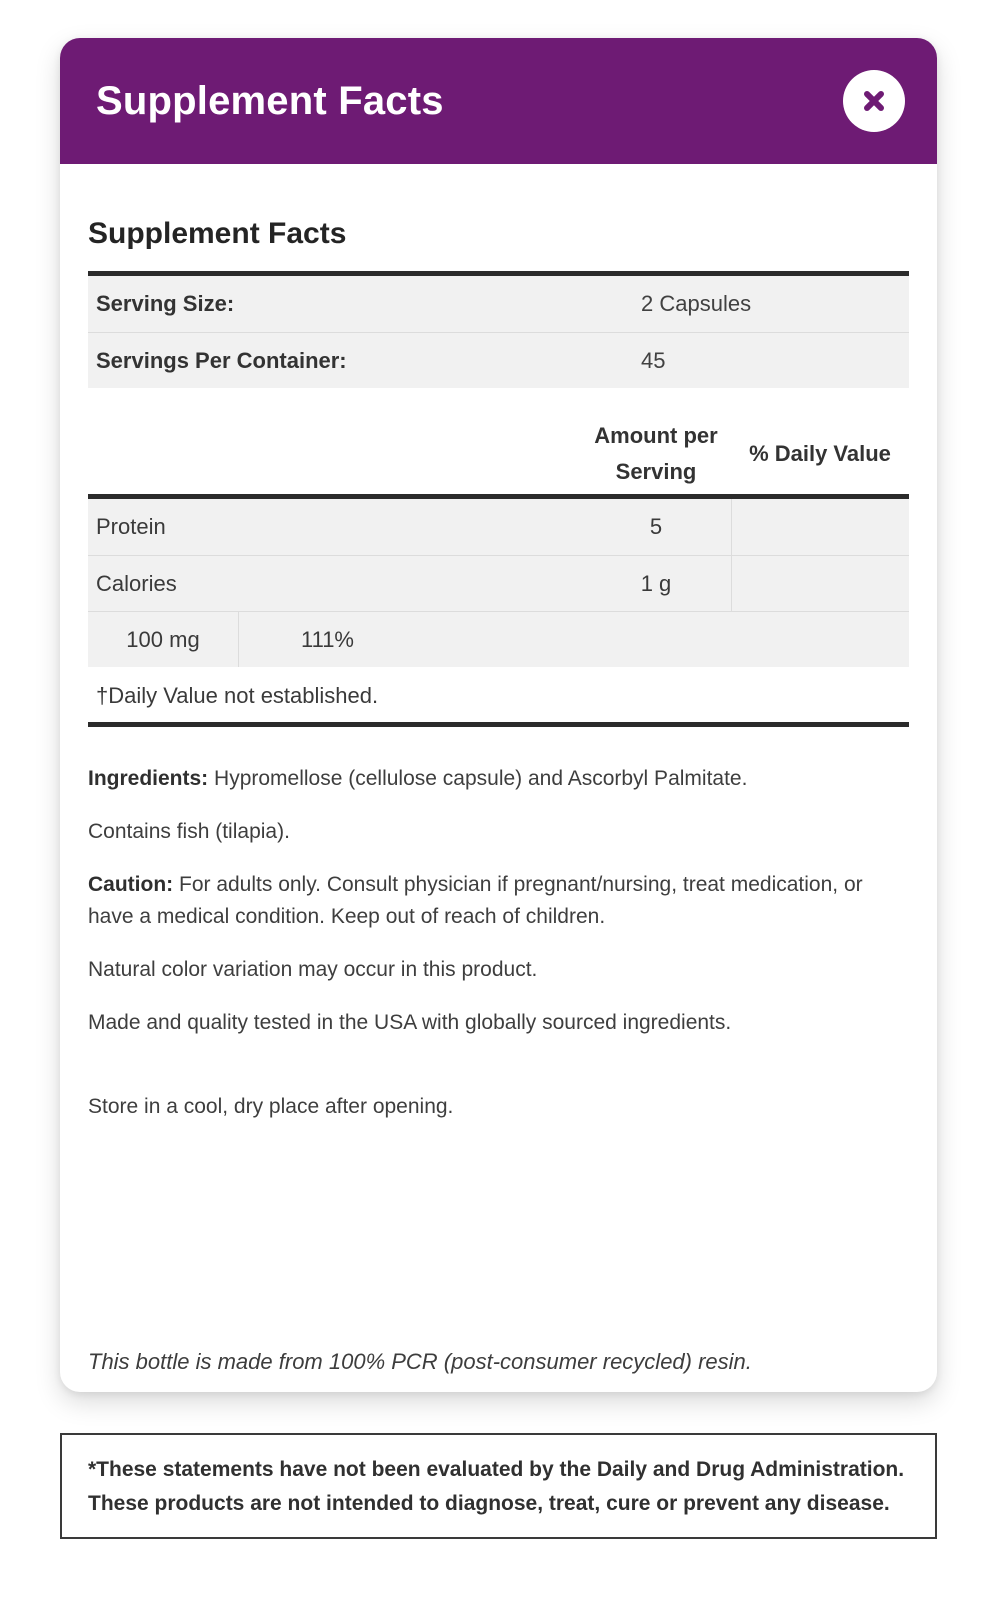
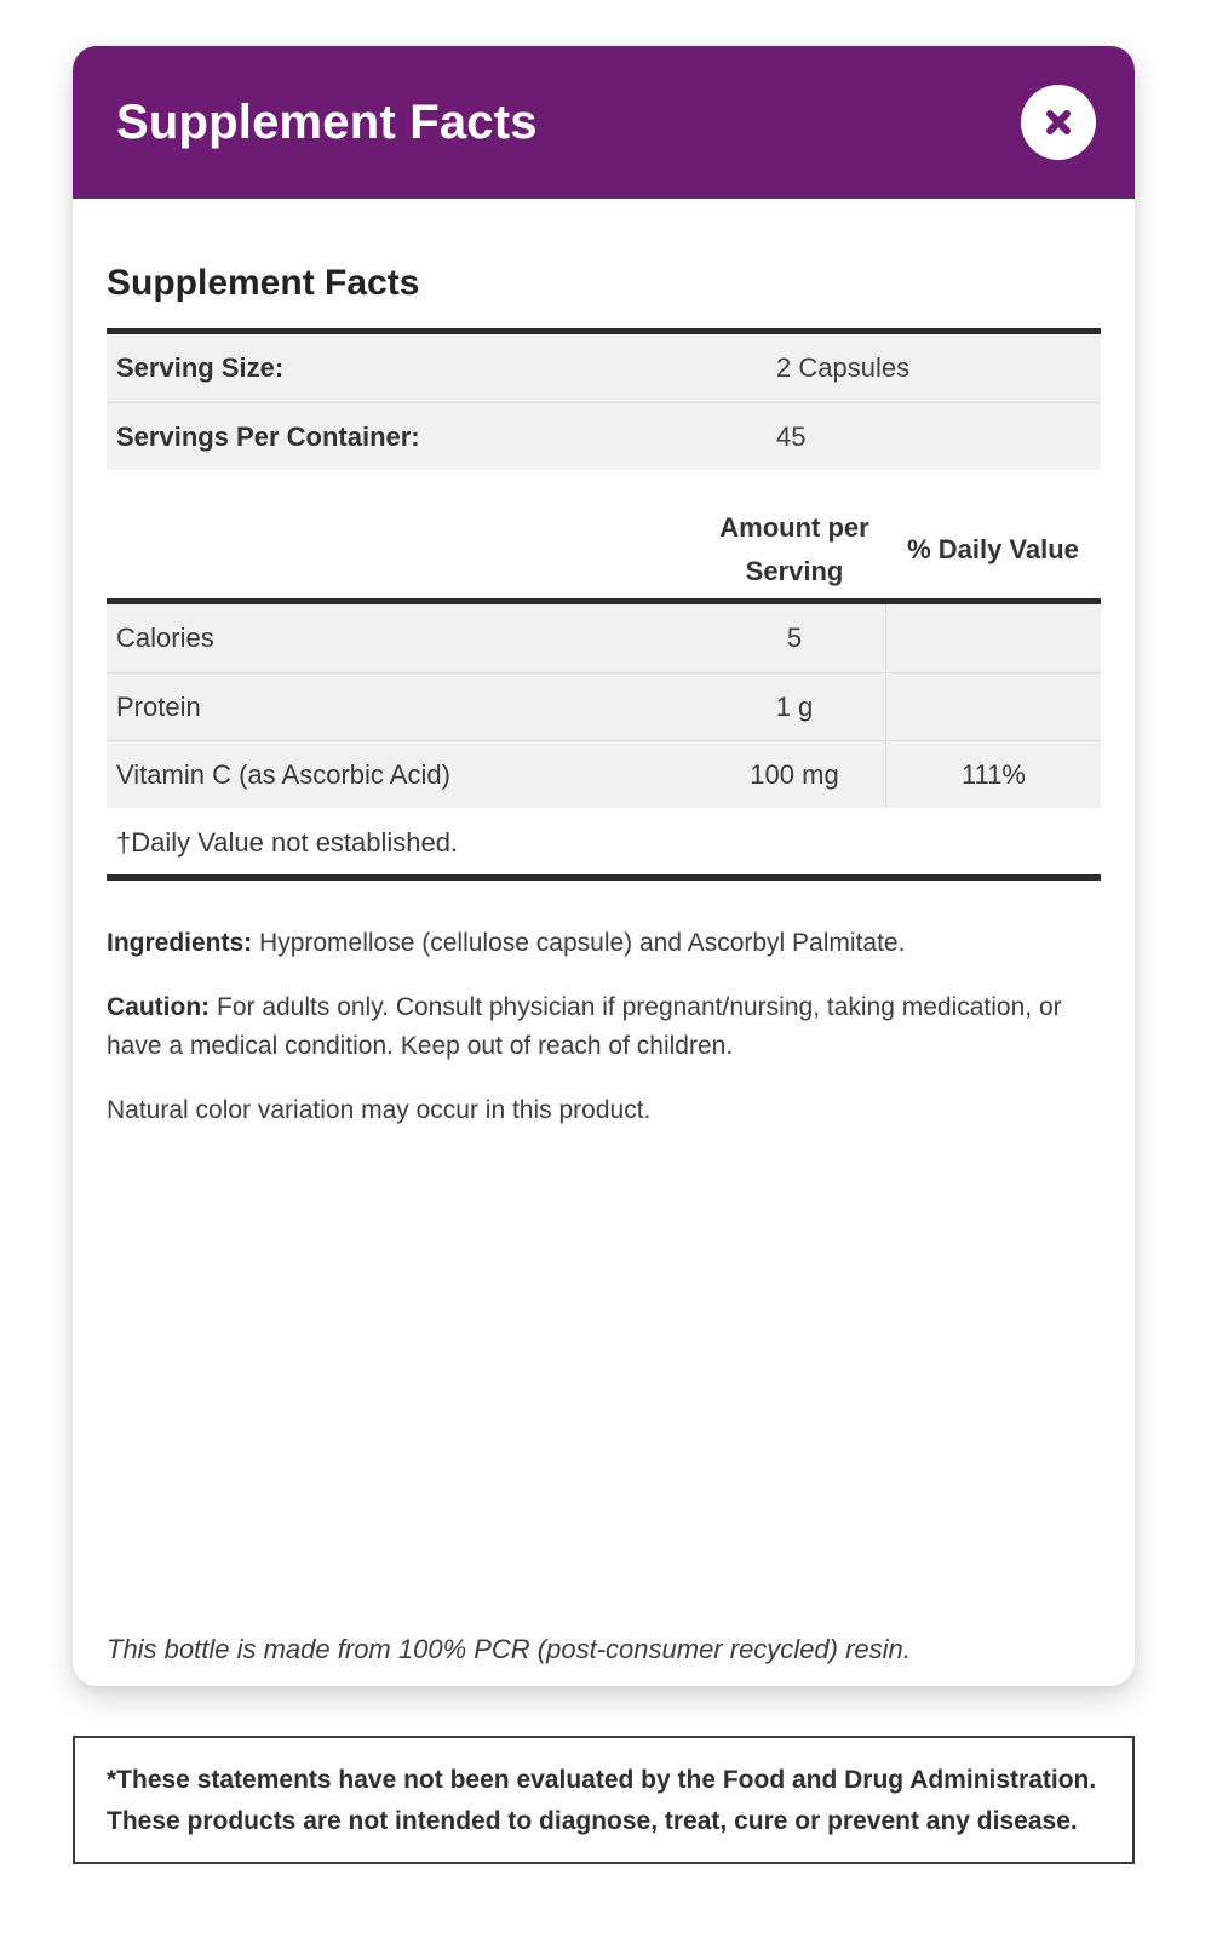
  Supplement Facts
  Supplement Facts
  Serving Size:
  2 Capsules
  Servings Per Container:
  45
  Amount per Serving
  % Daily Value
- Protein
+ Calories
  5
- Calories
+ Protein
  1 g
+ Vitamin C (as Ascorbic Acid)
  100 mg
  111%
  †Daily Value not established.
  Ingredients: Hypromellose (cellulose capsule) and Ascorbyl Palmitate.
- Contains fish (tilapia).
- Caution: For adults only. Consult physician if pregnant/nursing, treat medication, or have a medical condition. Keep out of reach of children.
+ Caution: For adults only. Consult physician if pregnant/nursing, taking medication, or have a medical condition. Keep out of reach of children.
  Natural color variation may occur in this product.
- Made and quality tested in the USA with globally sourced ingredients.
- Store in a cool, dry place after opening.
  This bottle is made from 100% PCR (post-consumer recycled) resin.
- *These statements have not been evaluated by the Daily and Drug Administration.
+ *These statements have not been evaluated by the Food and Drug Administration.
  These products are not intended to diagnose, treat, cure or prevent any disease.
